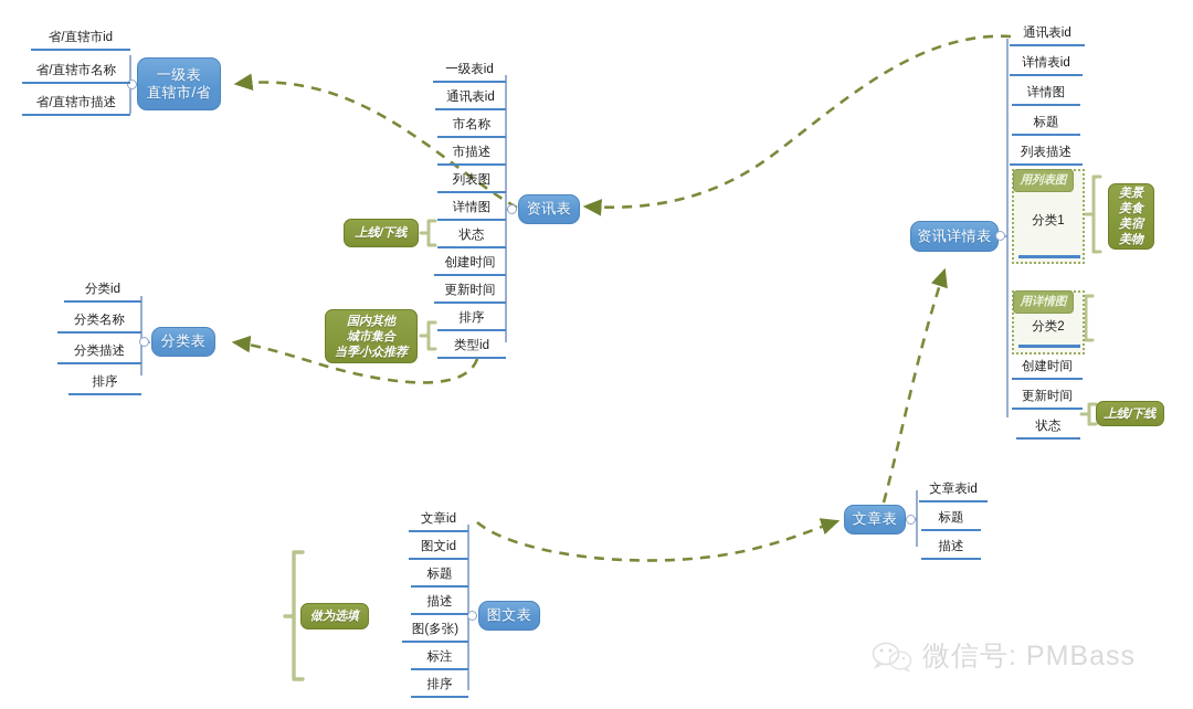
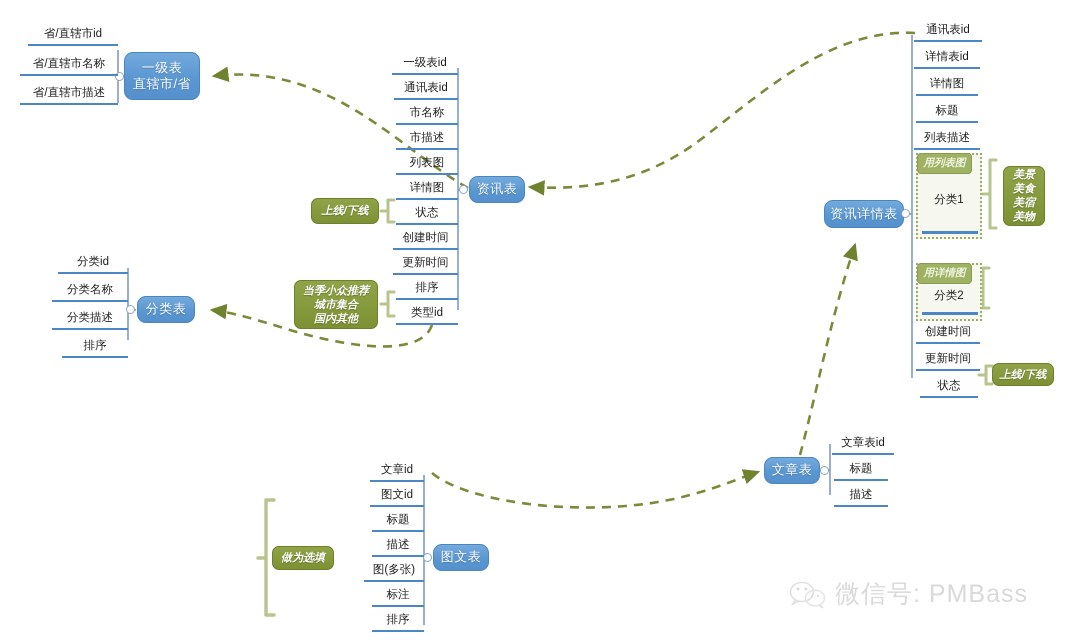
  一级表
  直辖市/省
  资讯表
  分类表
  资讯详情表
  文章表
  图文表
  省/直辖市id
  省/直辖市名称
  省/直辖市描述
  一级表id
  通讯表id
  市名称
  市描述
  列表图
  详情图
  状态
  创建时间
  更新时间
  排序
  类型id
  分类id
  分类名称
  分类描述
  排序
  通讯表id
  详情表id
  详情图
  标题
  列表描述
  创建时间
  更新时间
  状态
  用列表图
  分类1
  用详情图
  分类2
  文章表id
  标题
  描述
  文章id
  图文id
  标题
  描述
  图(多张)
  标注
  排序
  上线/下线
- 国内其他
+ 当季小众推荐
  城市集合
- 当季小众推荐
+ 国内其他
  美景
  美食
  美宿
  美物
  上线/下线
  做为选填
  微信号: PMBass
